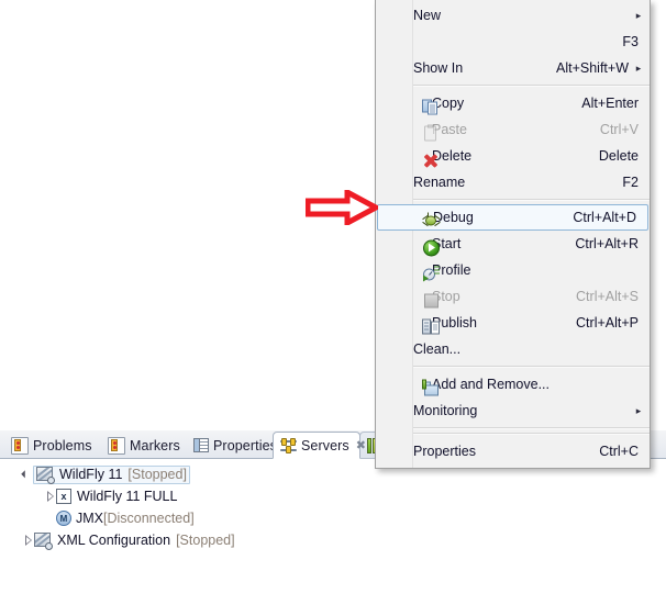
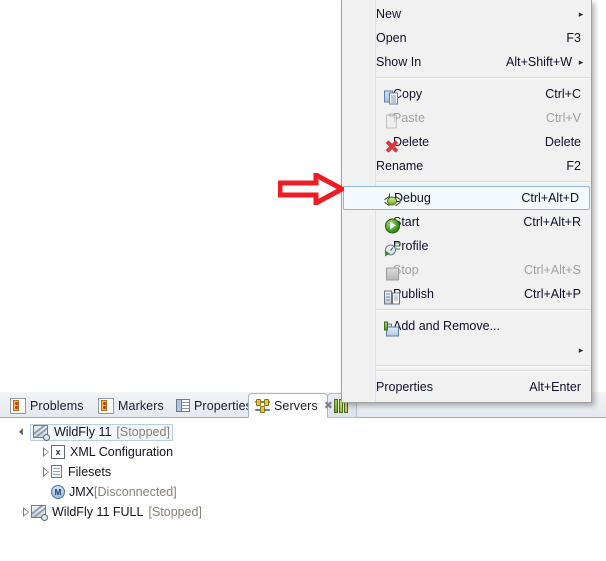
  Problems
  Markers
  Propertie
  Servers
  ✖
  WildFly 11
  [Stopped]
  x
- WildFly 11 FULL
+ XML Configuration
+ Filesets
  M
  JMX
  [Disconnected]
- XML Configuration
+ WildFly 11 FULL
  [Stopped]
  New
  ▸
+ Open
  F3
  Show In
  Alt+Shift+W
  ▸
  opy
- Alt+Enter
+ Ctrl+C
  Paste
  Ctrl+V
  elete
  Delete
  Rename
  F2
  ebug
  Ctrl+Alt+D
  tart
  Ctrl+Alt+R
  Profile
  top
  Ctrl+Alt+S
  ublish
  Ctrl+Alt+P
- Clean...
  dd and Remove...
- Monitoring
  ▸
  Properties
- Ctrl+C
+ Alt+Enter
